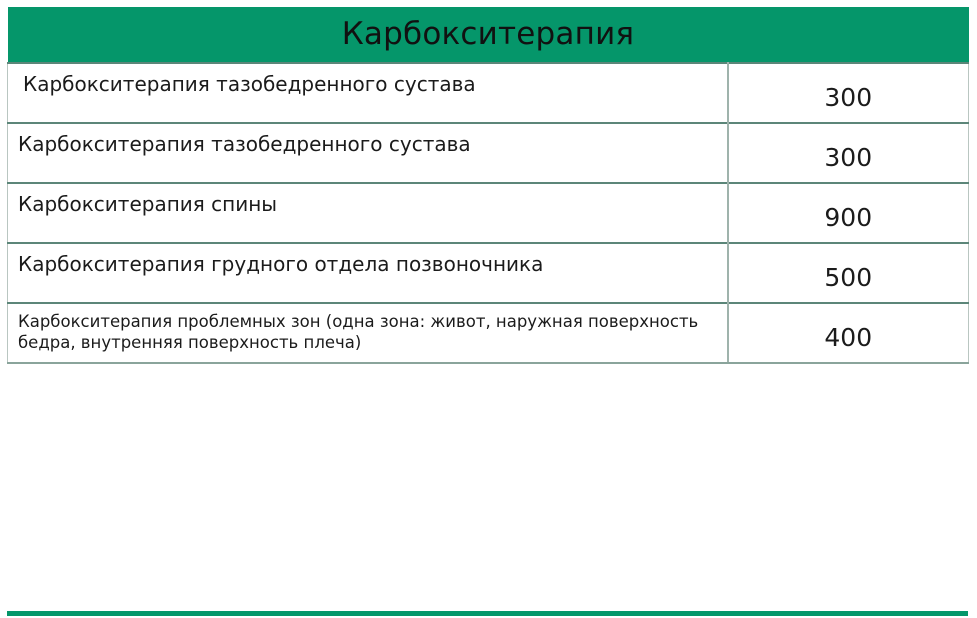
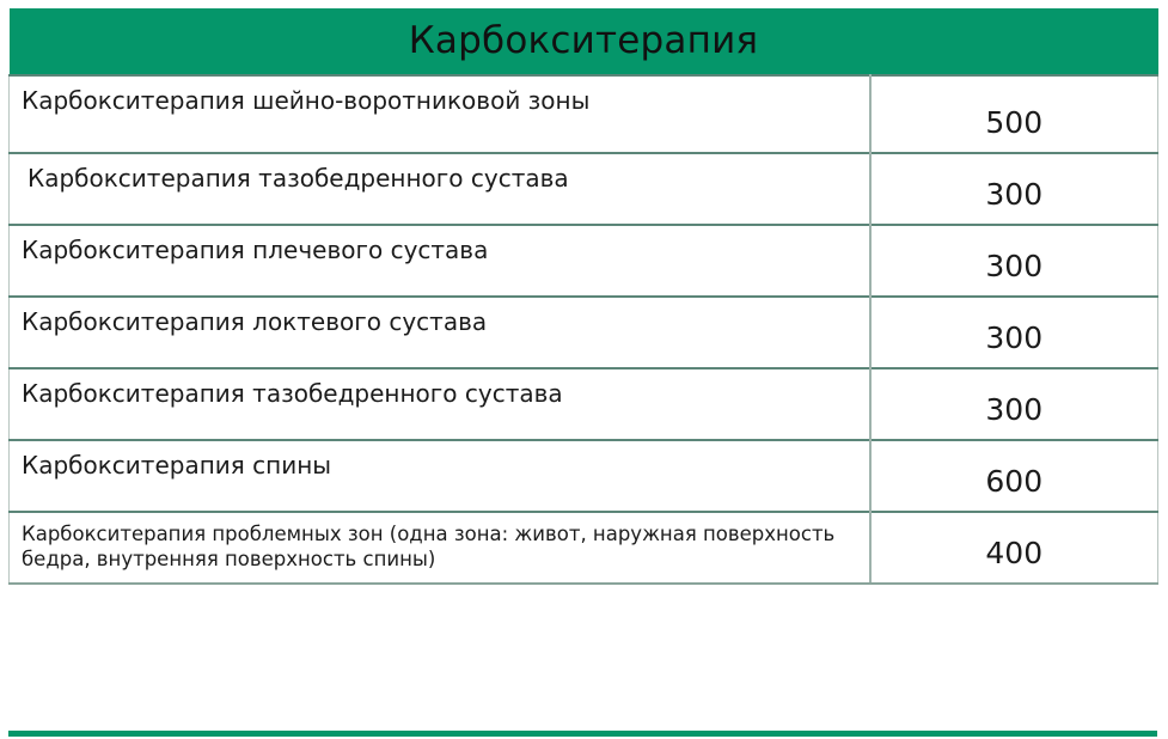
  Карбокситерапия
+ Карбокситерапия шейно-воротниковой зоны	500
  Карбокситерапия тазобедренного сустава	300
+ Карбокситерапия плечевого сустава	300
+ Карбокситерапия локтевого сустава	300
  Карбокситерапия тазобедренного сустава	300
- Карбокситерапия спины	900
+ Карбокситерапия спины	600
- Карбокситерапия грудного отдела позвоночника	500
- Карбокситерапия проблемных зон (одна зона: живот, наружная поверхность бедра, внутренняя поверхность плеча)	400
+ Карбокситерапия проблемных зон (одна зона: живот, наружная поверхность бедра, внутренняя поверхность спины)	400
